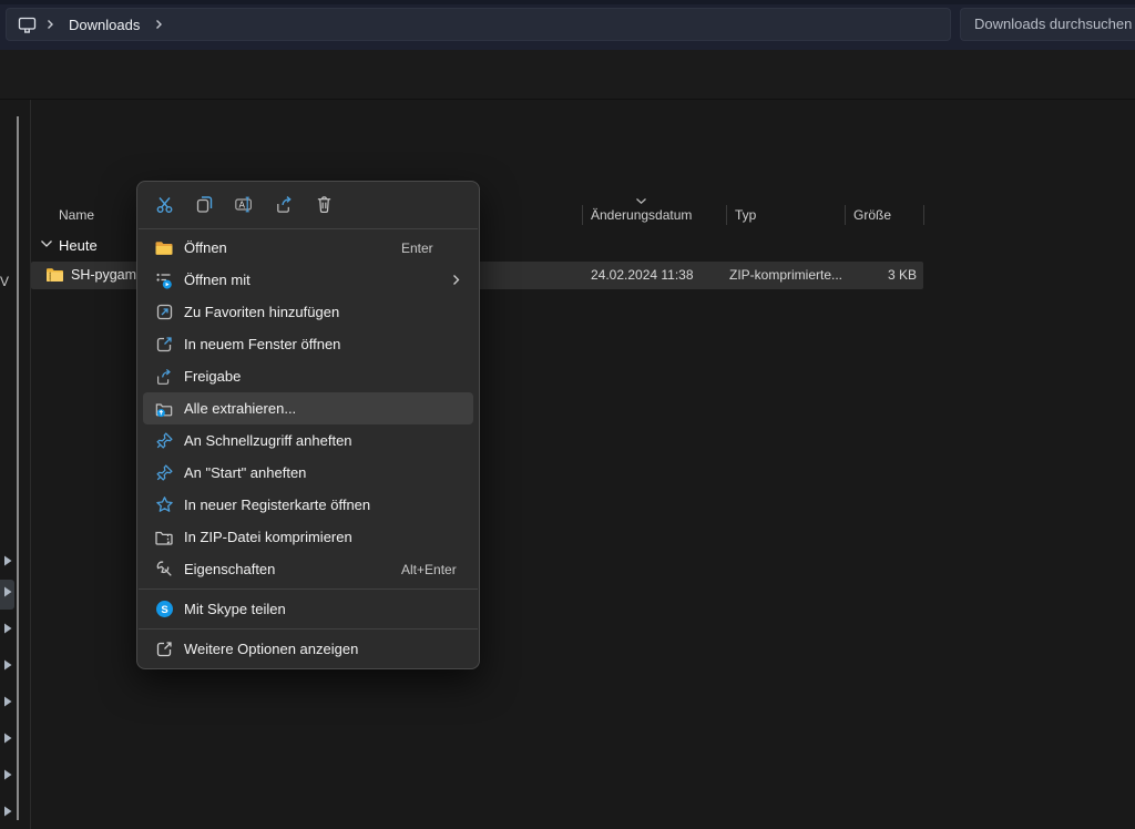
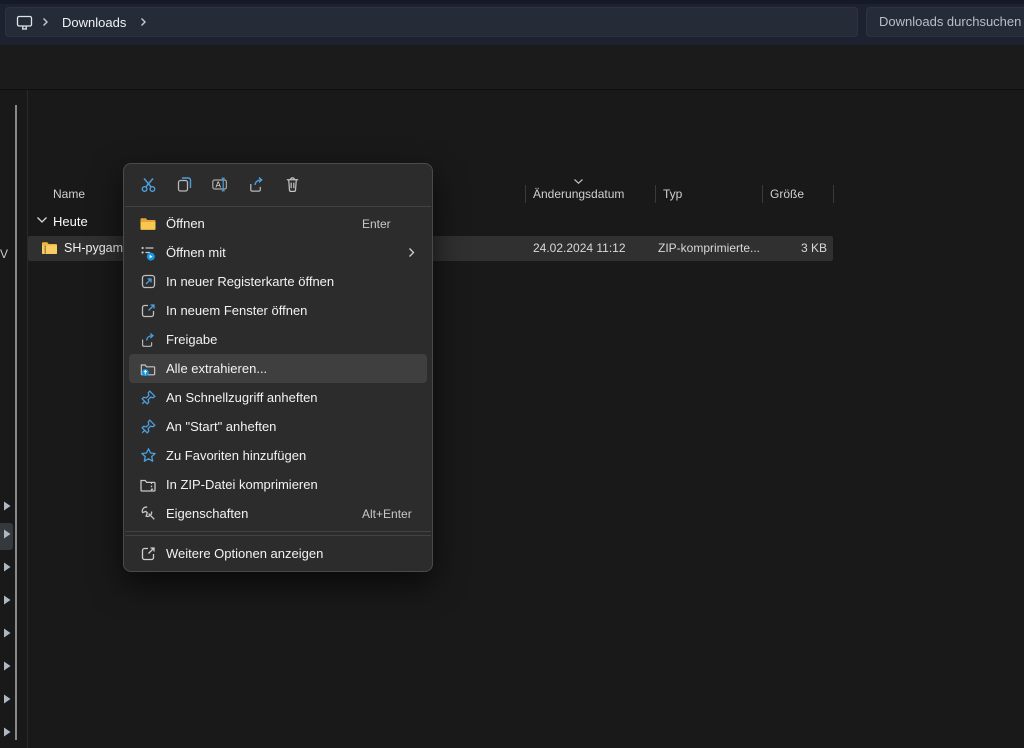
  Downloads
  Downloads durchsuchen
  V
  Name
  Änderungsdatum
  Typ
  Größe
  Heute
- 24.02.2024 11:38
+ 24.02.2024 11:12
  ZIP-komprimierte...
  3 KB
  A
  Öffnen
  Enter
  Öffnen mit
- Zu Favoriten hinzufügen
+ In neuer Registerkarte öffnen
  In neuem Fenster öffnen
  Freigabe
  Alle extrahieren...
  An Schnellzugriff anheften
  An "Start" anheften
- In neuer Registerkarte öffnen
+ Zu Favoriten hinzufügen
  In ZIP-Datei komprimieren
  Eigenschaften
  Alt+Enter
- S
- Mit Skype teilen
  Weitere Optionen anzeigen
